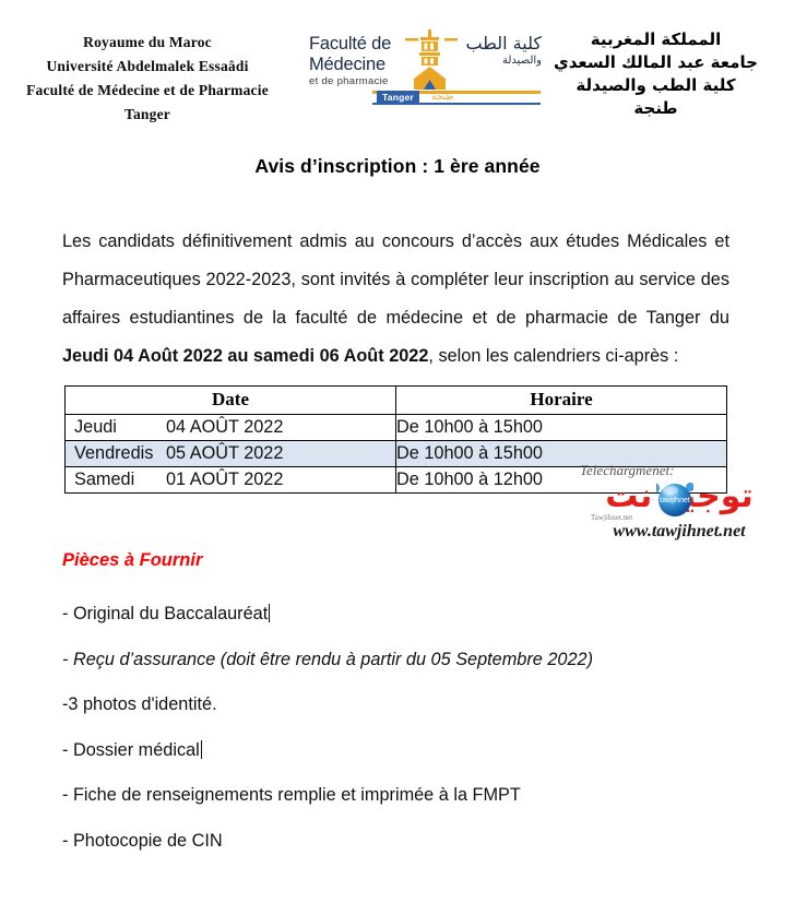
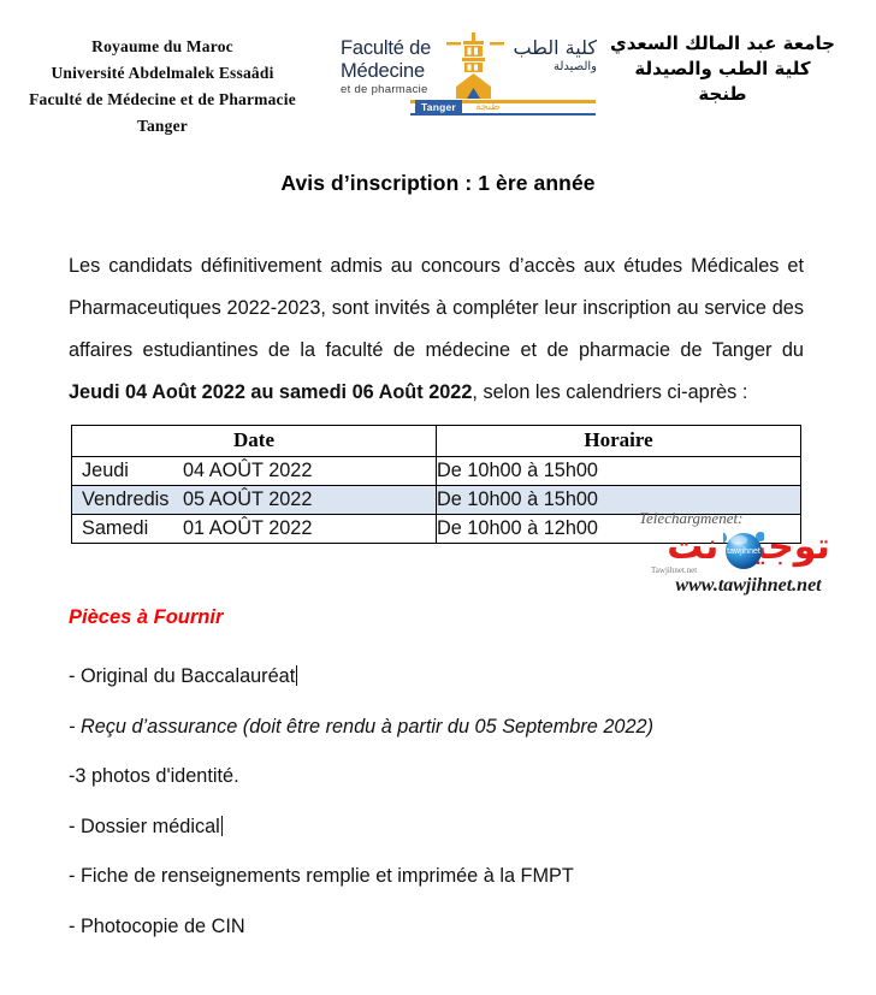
  Royaume du Maroc
  Université Abdelmalek Essaâdi
  Faculté de Médecine et de Pharmacie
  Tanger
  Faculté de
  Médecine
  et de pharmacie
  كلية الطب
  والصيدلة
  Tanger
  طنجة
- المملكة المغربية
  جامعة عبد المالك السعدي
  كلية الطب والصيدلة
  طنجة
  Avis d’inscription : 1 ère année
  Les candidats définitivement admis au concours d’accès aux études Médicales et Pharmaceutiques 2022-2023, sont invités à compléter leur inscription au service des affaires estudiantines de la faculté de médecine et de pharmacie de Tanger du Jeudi 04 Août 2022 au samedi 06 Août 2022, selon les calendriers ci-après :
  Date	Horaire
  Jeudi 04 AOÛT 2022	De 10h00 à 15h00
  Vendredis 05 AOÛT 2022	De 10h00 à 15h00
  Samedi 01 AOÛT 2022	De 10h00 à 12h00
  Telechargmenet:
  توج نت
  Tawjihnet.net
  www.tawjihnet.net
  Pièces à Fournir
  - Original du Baccalauréat
  - Reçu d’assurance (doit être rendu à partir du 05 Septembre 2022)
  -3 photos d'identité.
  - Dossier médical
  - Fiche de renseignements remplie et imprimée à la FMPT
  - Photocopie de CIN
